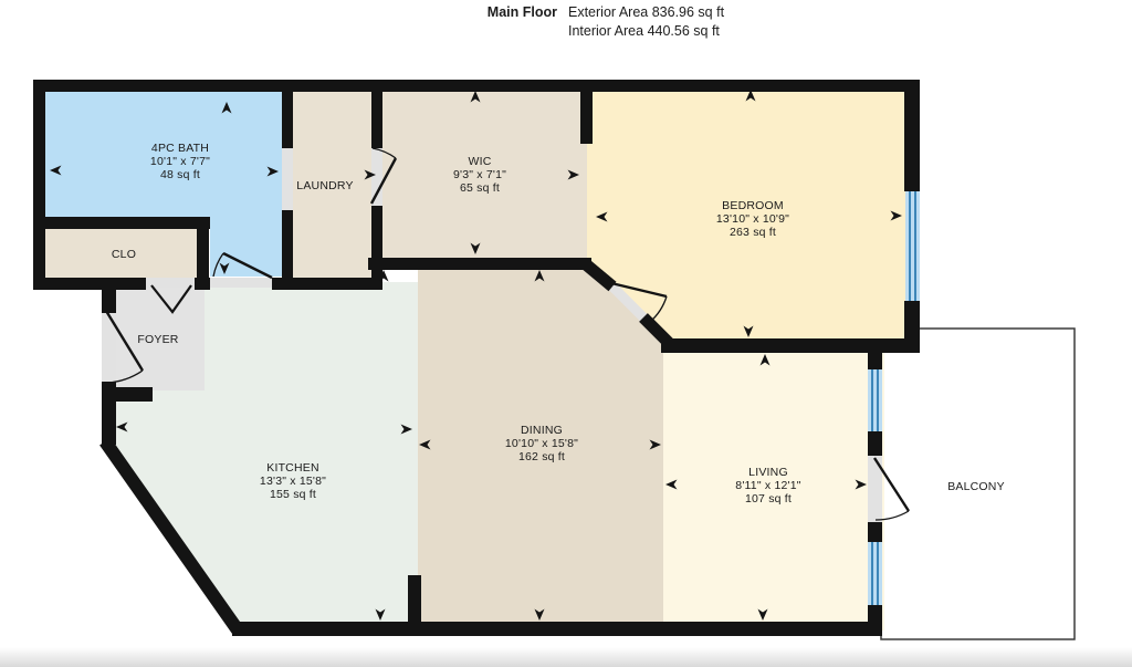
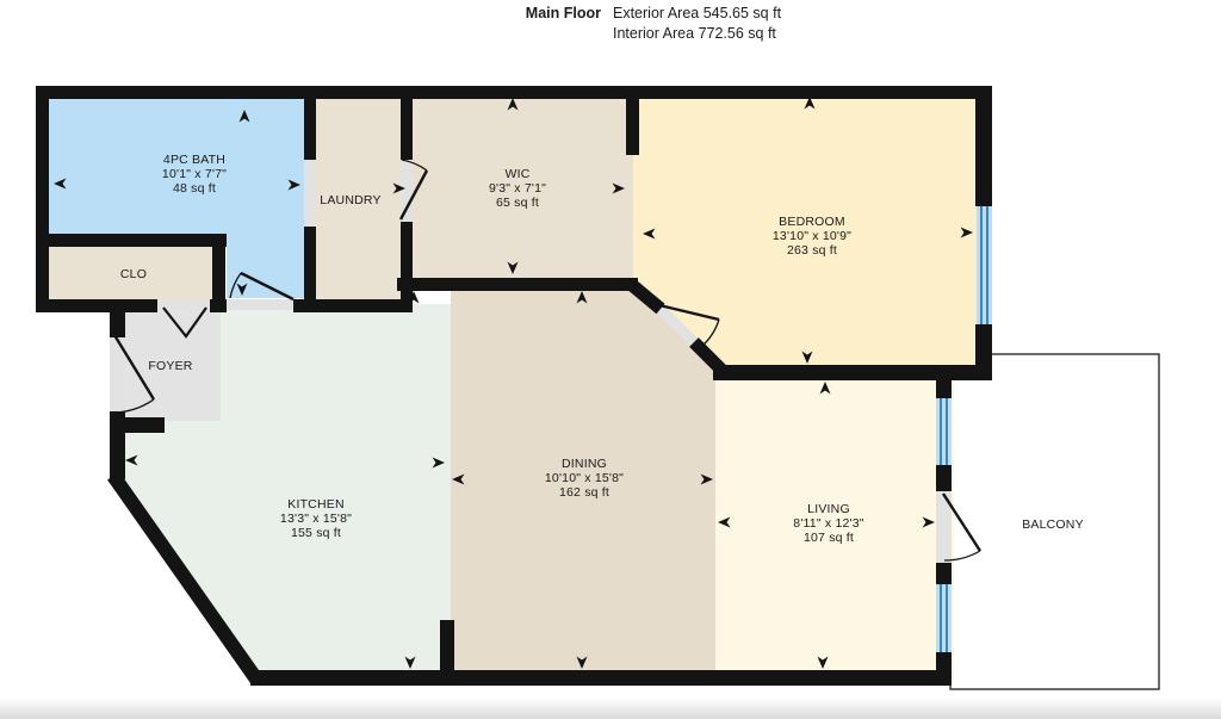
  Main Floor
- Exterior Area 836.96 sq ft
+ Exterior Area 545.65 sq ft
- Interior Area 440.56 sq ft
+ Interior Area 772.56 sq ft
  4PC BATH
  10'1" x 7'7"
  48 sq ft
  CLO
  LAUNDRY
  WIC
  9'3" x 7'1"
  65 sq ft
  BEDROOM
  13'10" x 10'9"
  263 sq ft
  FOYER
  KITCHEN
  13'3" x 15'8"
  155 sq ft
  DINING
  10'10" x 15'8"
  162 sq ft
  LIVING
- 8'11" x 12'1"
+ 8'11" x 12'3"
  107 sq ft
  BALCONY
